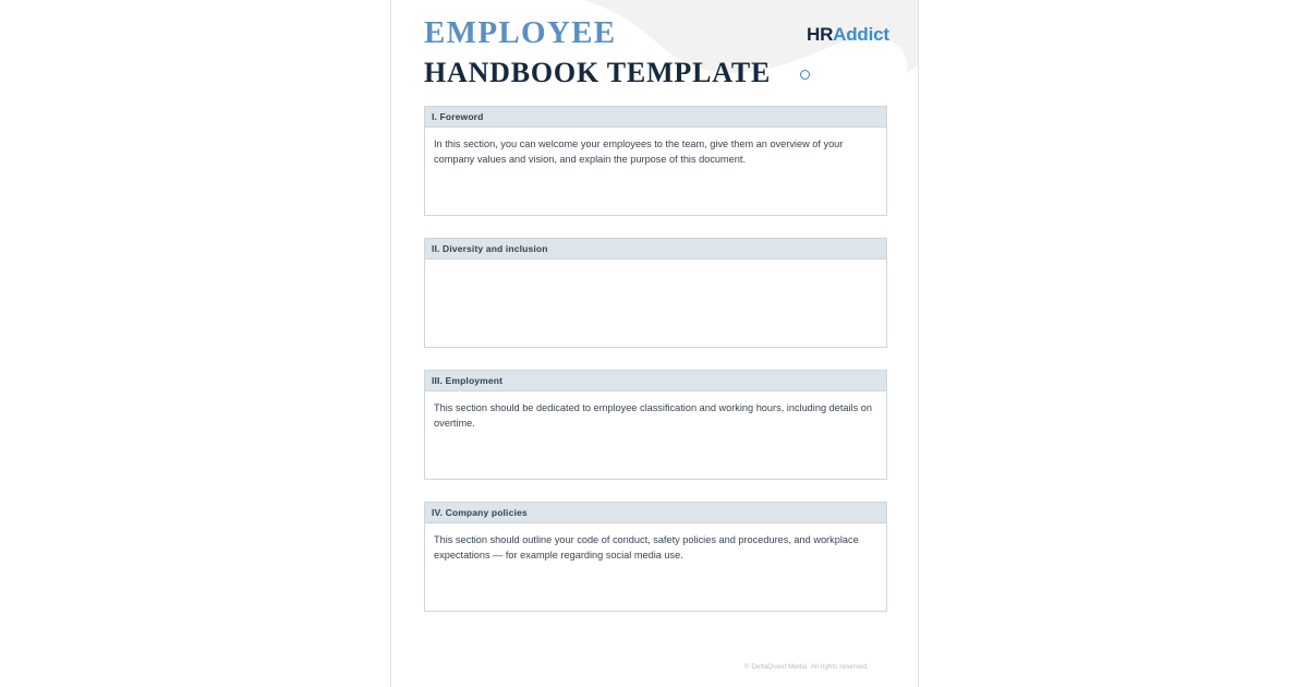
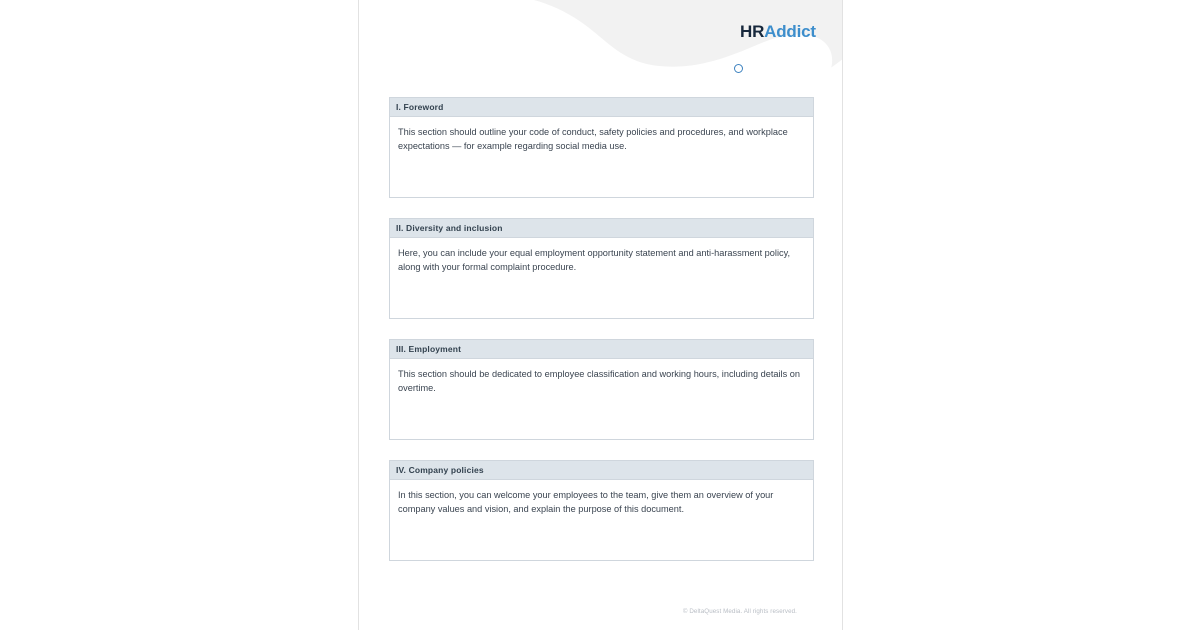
- EMPLOYEE
- HANDBOOK TEMPLATE
  HRAddict
  I. Foreword
- In this section, you can welcome your employees to the team, give them an overview of your company values and vision, and explain the purpose of this document.
+ This section should outline your code of conduct, safety policies and procedures, and workplace expectations — for example regarding social media use.
  II. Diversity and inclusion
+ Here, you can include your equal employment opportunity statement and anti-harassment policy, along with your formal complaint procedure.
  III. Employment
  This section should be dedicated to employee classification and working hours, including details on overtime.
  IV. Company policies
- This section should outline your code of conduct, safety policies and procedures, and workplace expectations — for example regarding social media use.
+ In this section, you can welcome your employees to the team, give them an overview of your company values and vision, and explain the purpose of this document.
